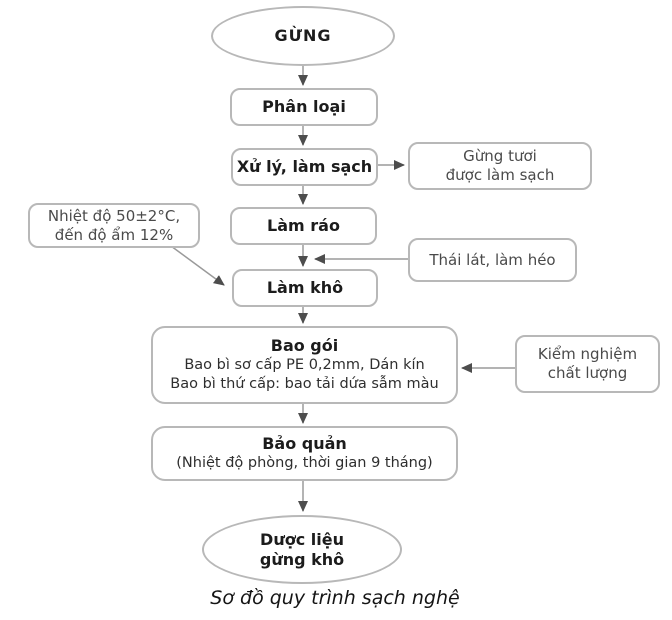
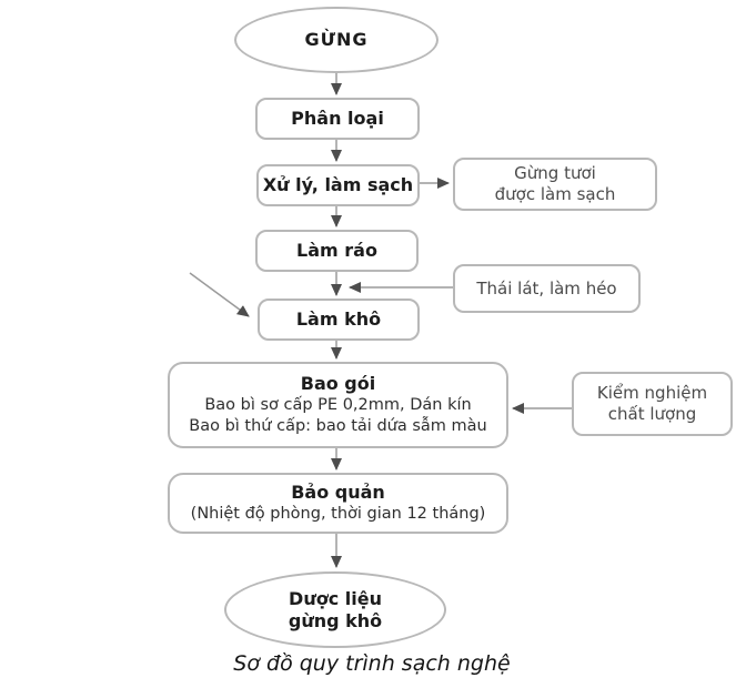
  GỪNG
  Phân loại
  Xử lý, làm sạch
  Làm ráo
  Làm khô
  Bao gói
  Bao bì sơ cấp PE 0,2mm, Dán kín
  Bao bì thứ cấp: bao tải dứa sẫm màu
  Bảo quản
- (Nhiệt độ phòng, thời gian 9 tháng)
+ (Nhiệt độ phòng, thời gian 12 tháng)
  Gừng tươi
  được làm sạch
- Nhiệt độ 50±2°C,
- đến độ ẩm 12%
  Thái lát, làm héo
  Kiểm nghiệm
  chất lượng
  Dược liệu
  gừng khô
  Sơ đồ quy trình sạch nghệ
